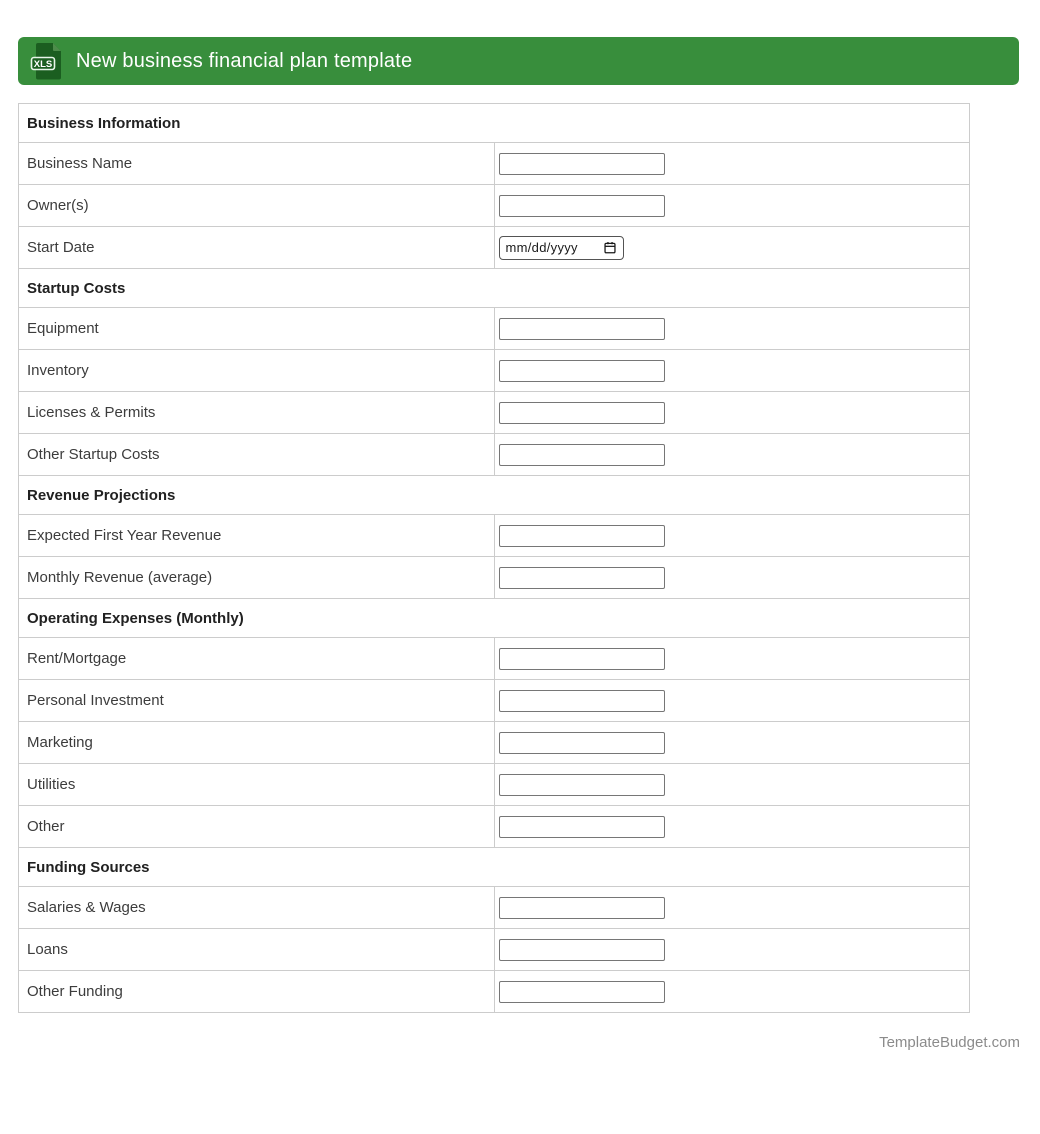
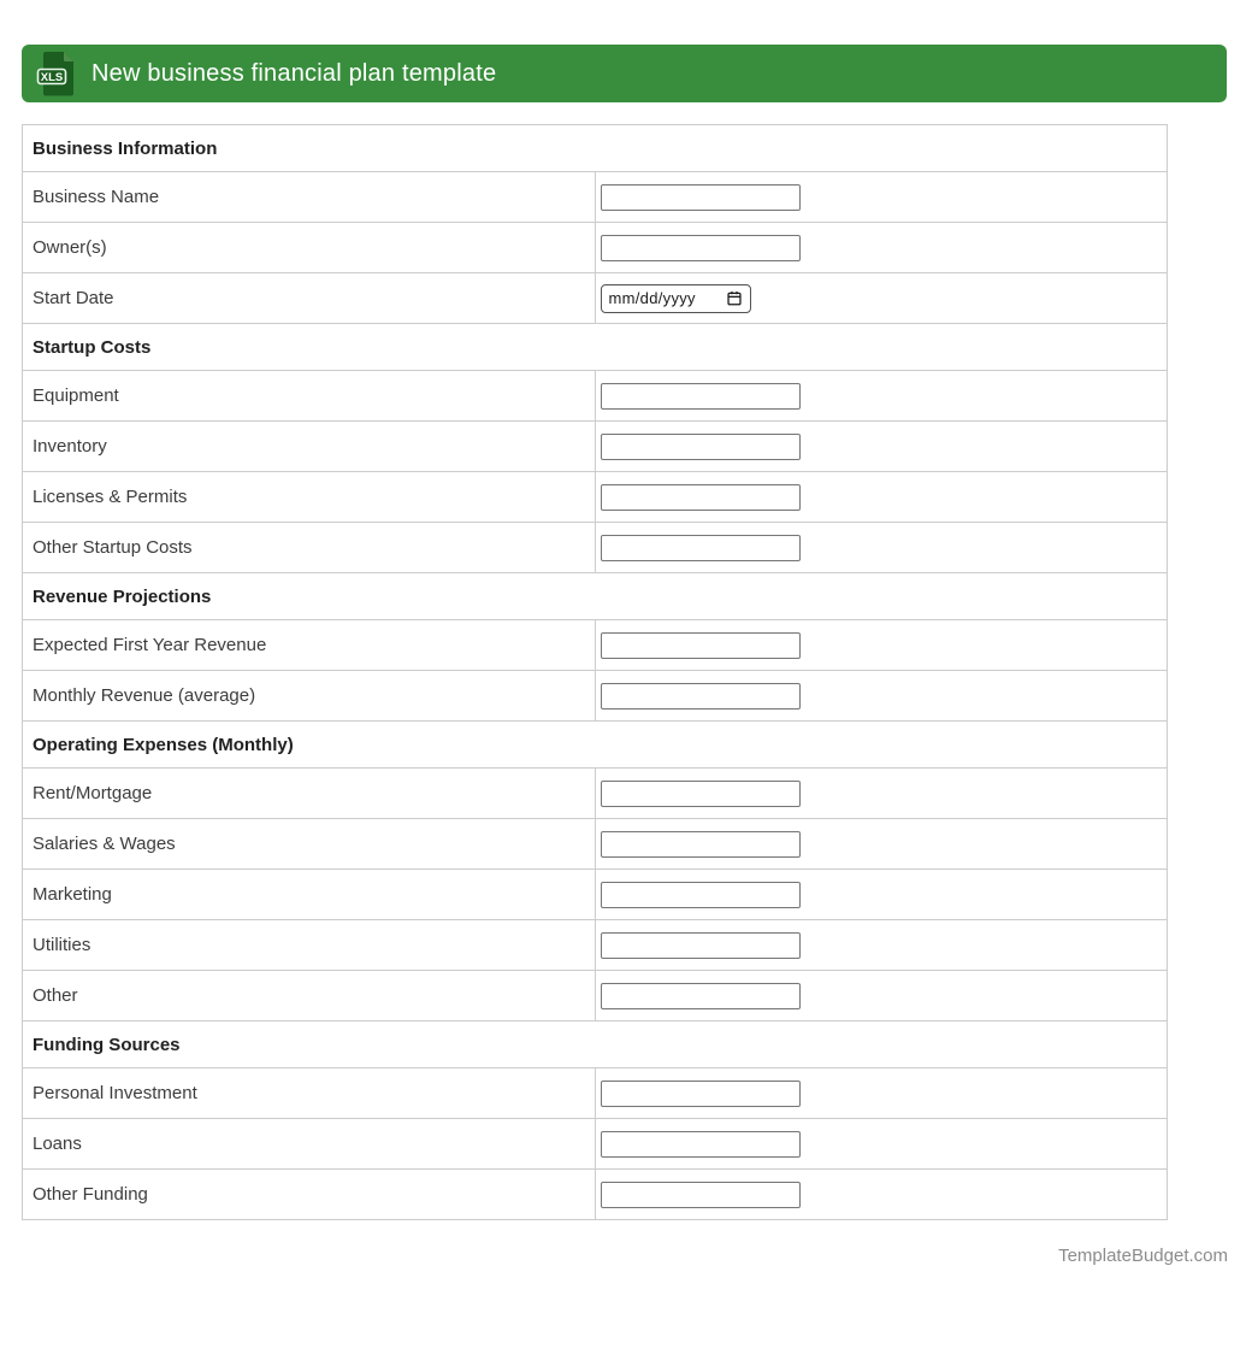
  XLS
  New business financial plan template
  Business Information
  Business Name
  Owner(s)
  Start Date	mm/dd/yyyy
  Startup Costs
  Equipment
  Inventory
  Licenses & Permits
  Other Startup Costs
  Revenue Projections
  Expected First Year Revenue
  Monthly Revenue (average)
  Operating Expenses (Monthly)
  Rent/Mortgage
- Personal Investment
+ Salaries & Wages
  Marketing
  Utilities
  Other
  Funding Sources
- Salaries & Wages
+ Personal Investment
  Loans
  Other Funding
  TemplateBudget.com
